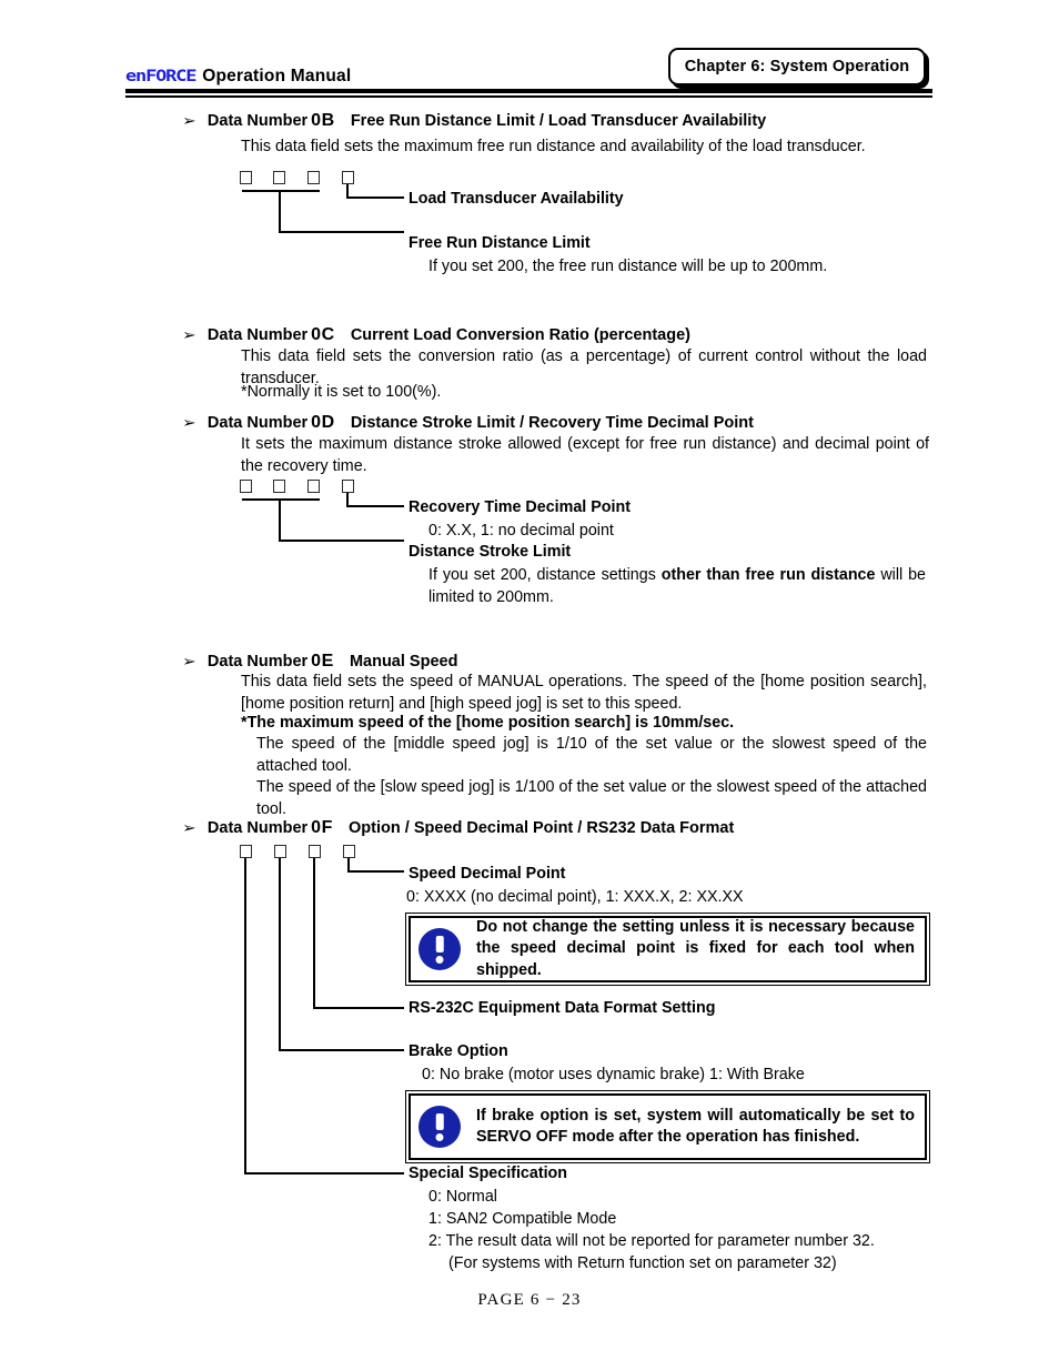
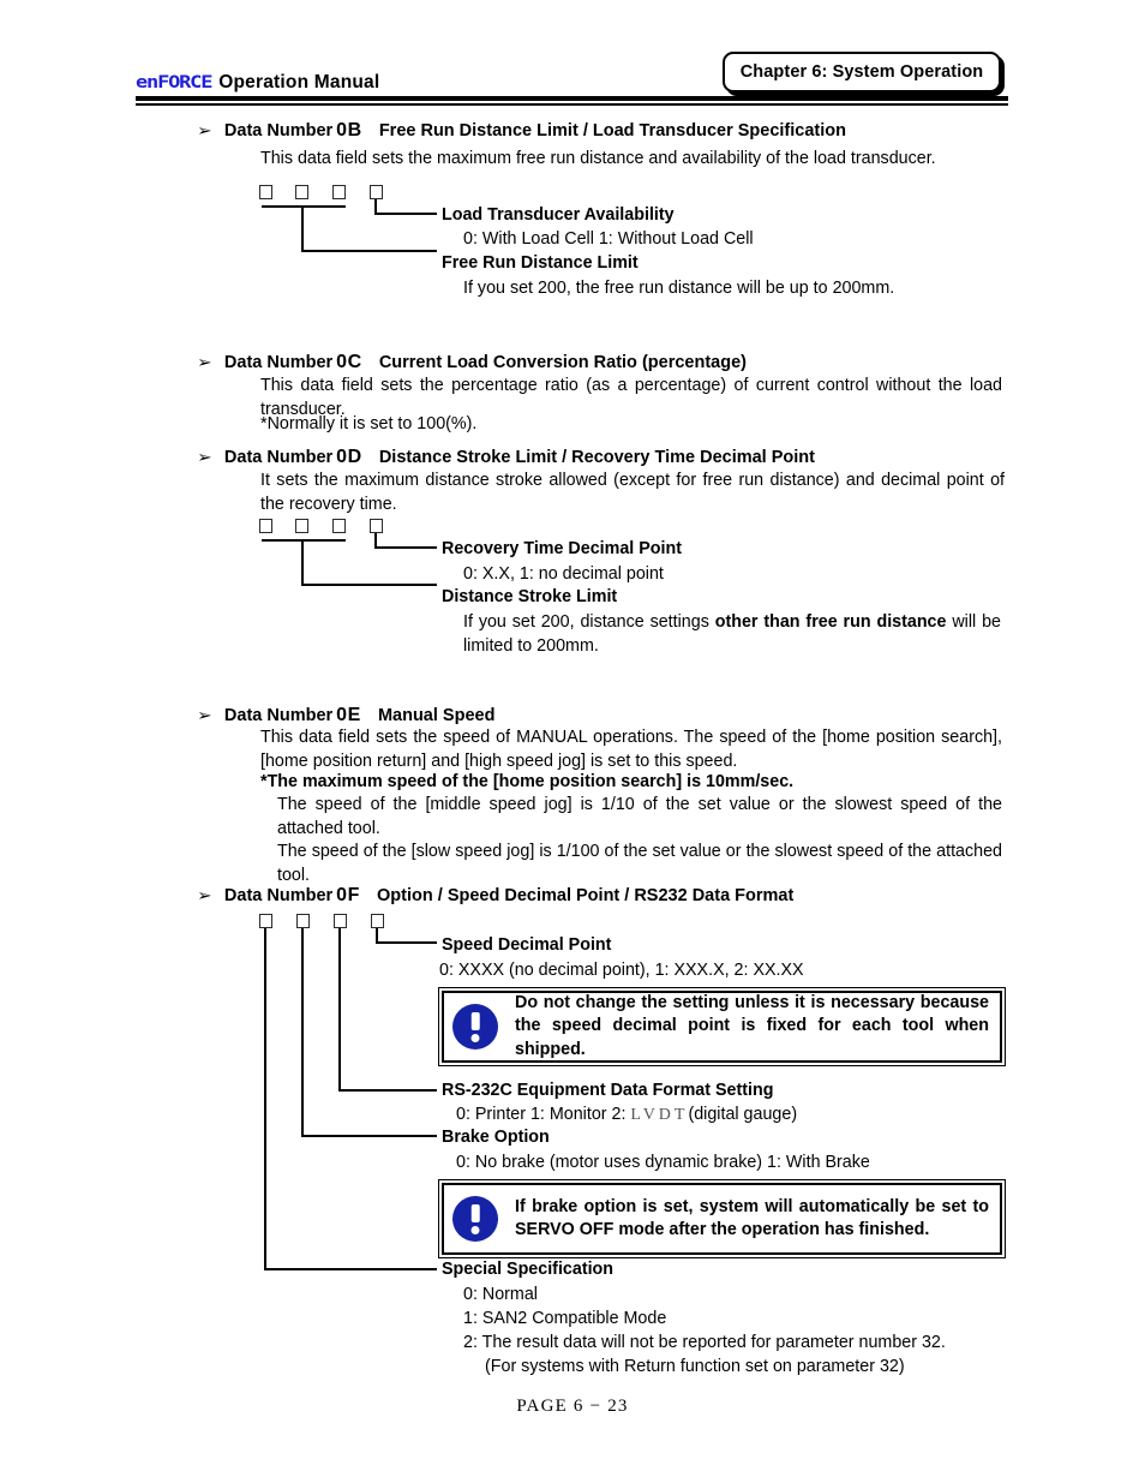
  enFORCE Operation Manual
  Chapter 6: System Operation
- ➢ Data Number 0B Free Run Distance Limit / Load Transducer Availability
+ ➢ Data Number 0B Free Run Distance Limit / Load Transducer Specification
  This data field sets the maximum free run distance and availability of the load transducer.
  Load Transducer Availability
+ 0: With Load Cell 1: Without Load Cell
  Free Run Distance Limit
  If you set 200, the free run distance will be up to 200mm.
  ➢ Data Number 0C Current Load Conversion Ratio (percentage)
- This data field sets the conversion ratio (as a percentage) of current control without the load transducer.
+ This data field sets the percentage ratio (as a percentage) of current control without the load transducer.
  *Normally it is set to 100(%).
  ➢ Data Number 0D Distance Stroke Limit / Recovery Time Decimal Point
  It sets the maximum distance stroke allowed (except for free run distance) and decimal point of the recovery time.
  Recovery Time Decimal Point
  0: X.X, 1: no decimal point
  Distance Stroke Limit
  If you set 200, distance settings other than free run distance will be limited to 200mm.
  ➢ Data Number 0E Manual Speed
  This data field sets the speed of MANUAL operations. The speed of the [home position search], [home position return] and [high speed jog] is set to this speed.
  *The maximum speed of the [home position search] is 10mm/sec.
  The speed of the [middle speed jog] is 1/10 of the set value or the slowest speed of the attached tool.
  The speed of the [slow speed jog] is 1/100 of the set value or the slowest speed of the attached tool.
  ➢ Data Number 0F Option / Speed Decimal Point / RS232 Data Format
  Speed Decimal Point
  0: XXXX (no decimal point), 1: XXX.X, 2: XX.XX
  Do not change the setting unless it is necessary because the speed decimal point is fixed for each tool when shipped.
  RS-232C Equipment Data Format Setting
+ 0: Printer 1: Monitor 2: LVDT(digital gauge)
  Brake Option
  0: No brake (motor uses dynamic brake) 1: With Brake
  If brake option is set, system will automatically be set to SERVO OFF mode after the operation has finished.
  Special Specification
  0: Normal
  1: SAN2 Compatible Mode
  2: The result data will not be reported for parameter number 32.
  (For systems with Return function set on parameter 32)
  PAGE 6 − 23
